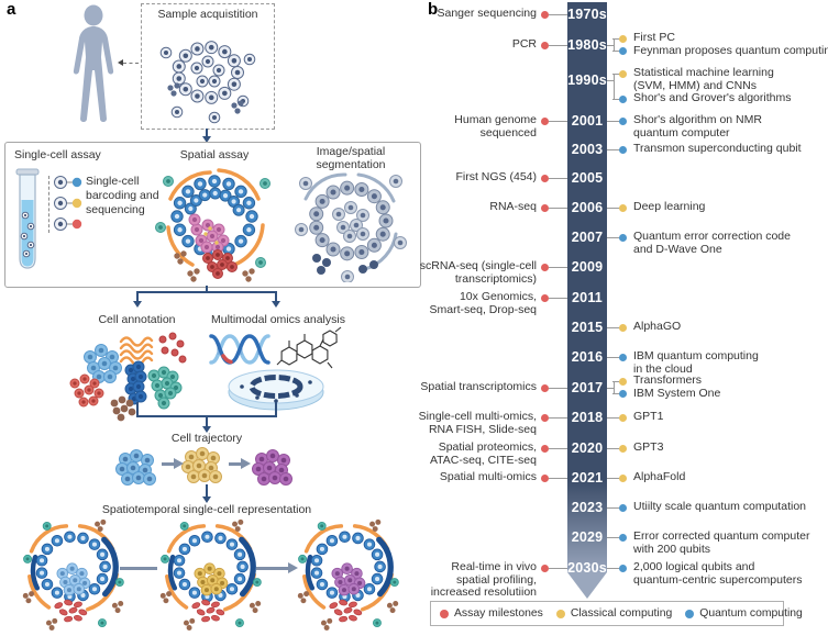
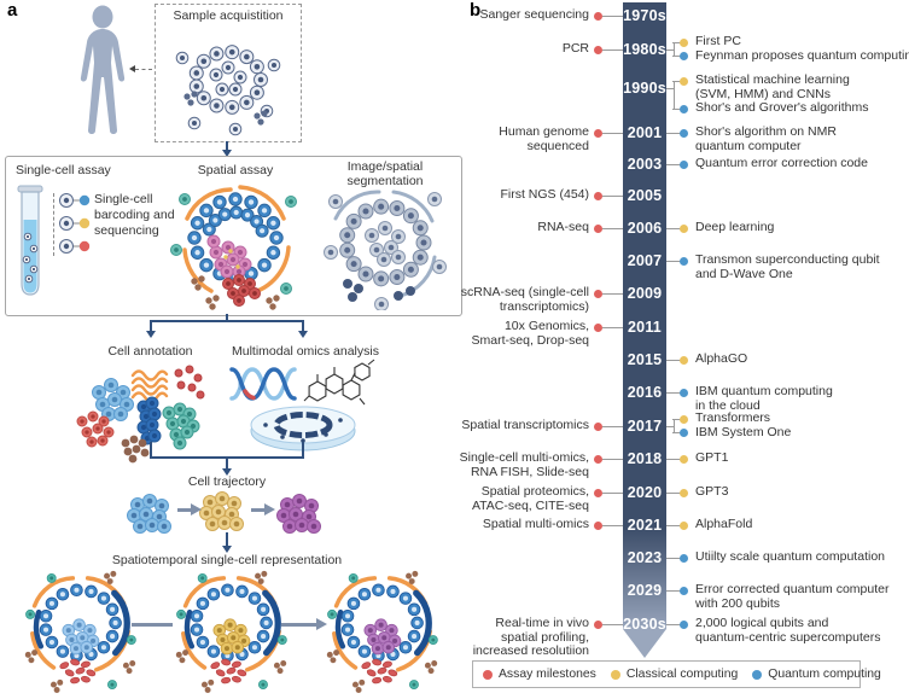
  a
  Sample acquistition
  Single-cell assay
  Spatial assay
  Image/spatial
  segmentation
  Single-cell
  barcoding and
  sequencing
  Cell annotation
  Multimodal omics analysis
  Cell trajectory
  Spatiotemporal single-cell representation
  b
  1970s
  Sanger sequencing
  1980s
  PCR
  First PC
  Feynman proposes quantum computin
  1990s
  Statistical machine learning
  (SVM, HMM) and CNNs
  Shor's and Grover's algorithms
  2001
  Human genome
  sequenced
  Shor's algorithm on NMR
  quantum computer
  2003
- Transmon superconducting qubit
+ Quantum error correction code
  2005
  First NGS (454)
  2006
  RNA-seq
  Deep learning
  2007
- Quantum error correction code
+ Transmon superconducting qubit
  and D-Wave One
  2009
  scRNA-seq (single-cell
  transcriptomics)
  2011
  10x Genomics,
  Smart-seq, Drop-seq
  2015
  AlphaGO
  2016
  IBM quantum computing
  in the cloud
  2017
  Spatial transcriptomics
  Transformers
  IBM System One
  2018
  Single-cell multi-omics,
  RNA FISH, Slide-seq
  GPT1
  2020
  Spatial proteomics,
  ATAC-seq, CITE-seq
  GPT3
  2021
  Spatial multi-omics
  AlphaFold
  2023
  Utiilty scale quantum computation
  2029
  Error corrected quantum computer
  with 200 qubits
  2030s
  Real-time in vivo
  spatial profiling,
  increased resolutiion
  2,000 logical qubits and
  quantum-centric supercomputers
  Assay milestones
  Classical computing
  Quantum computing
